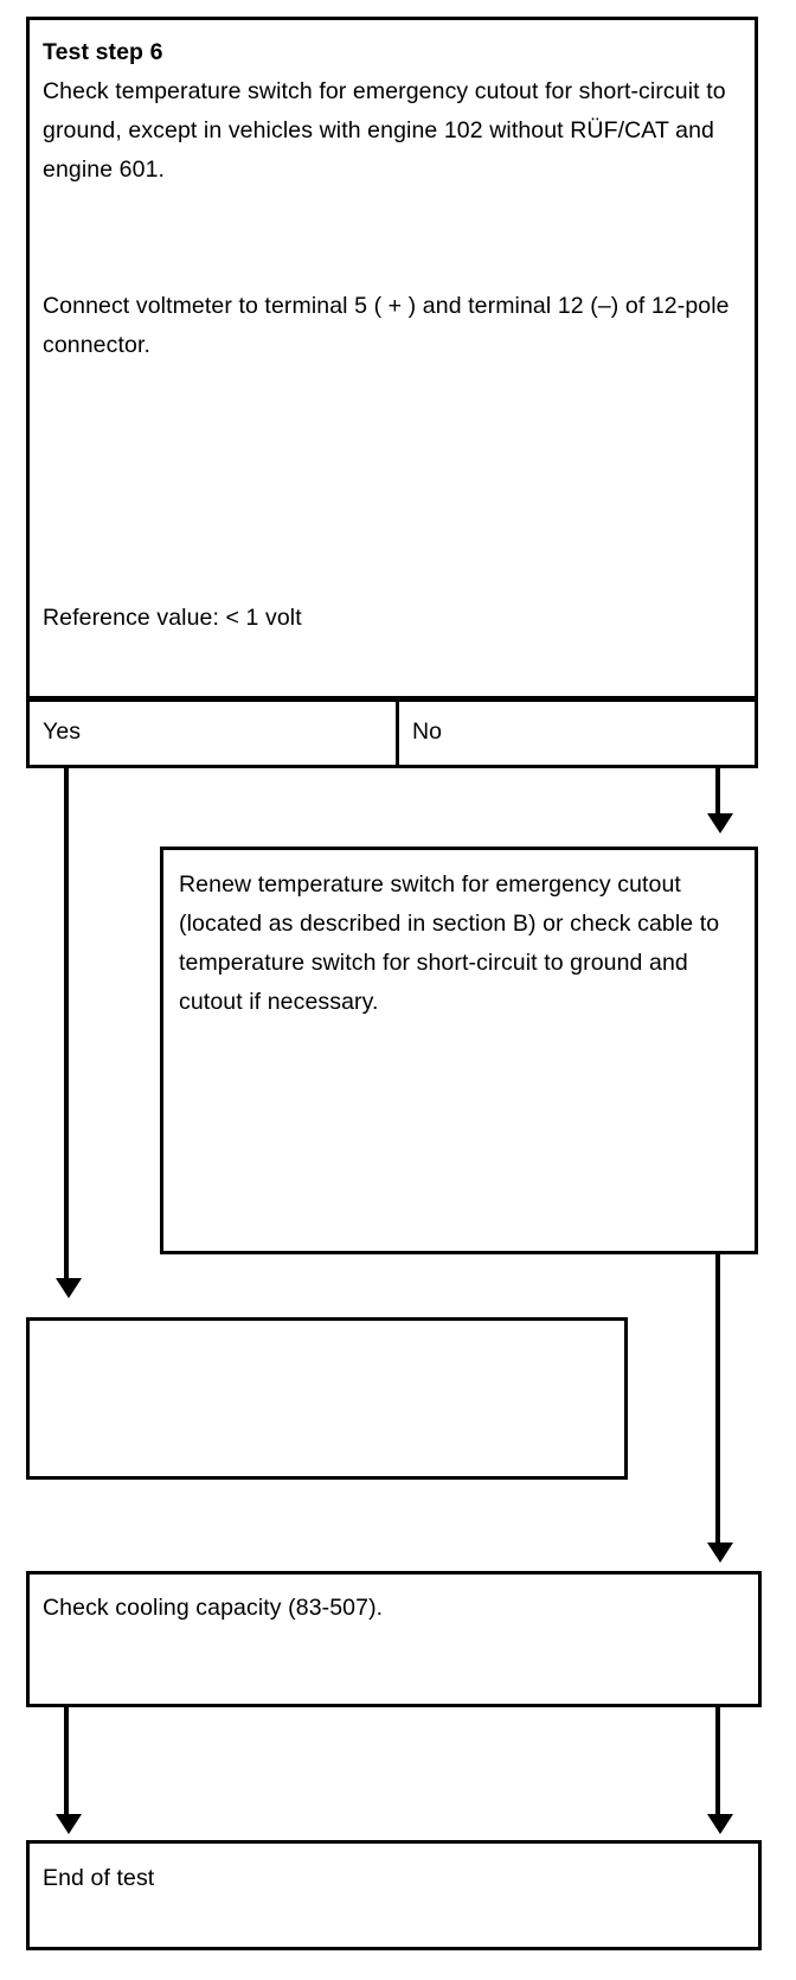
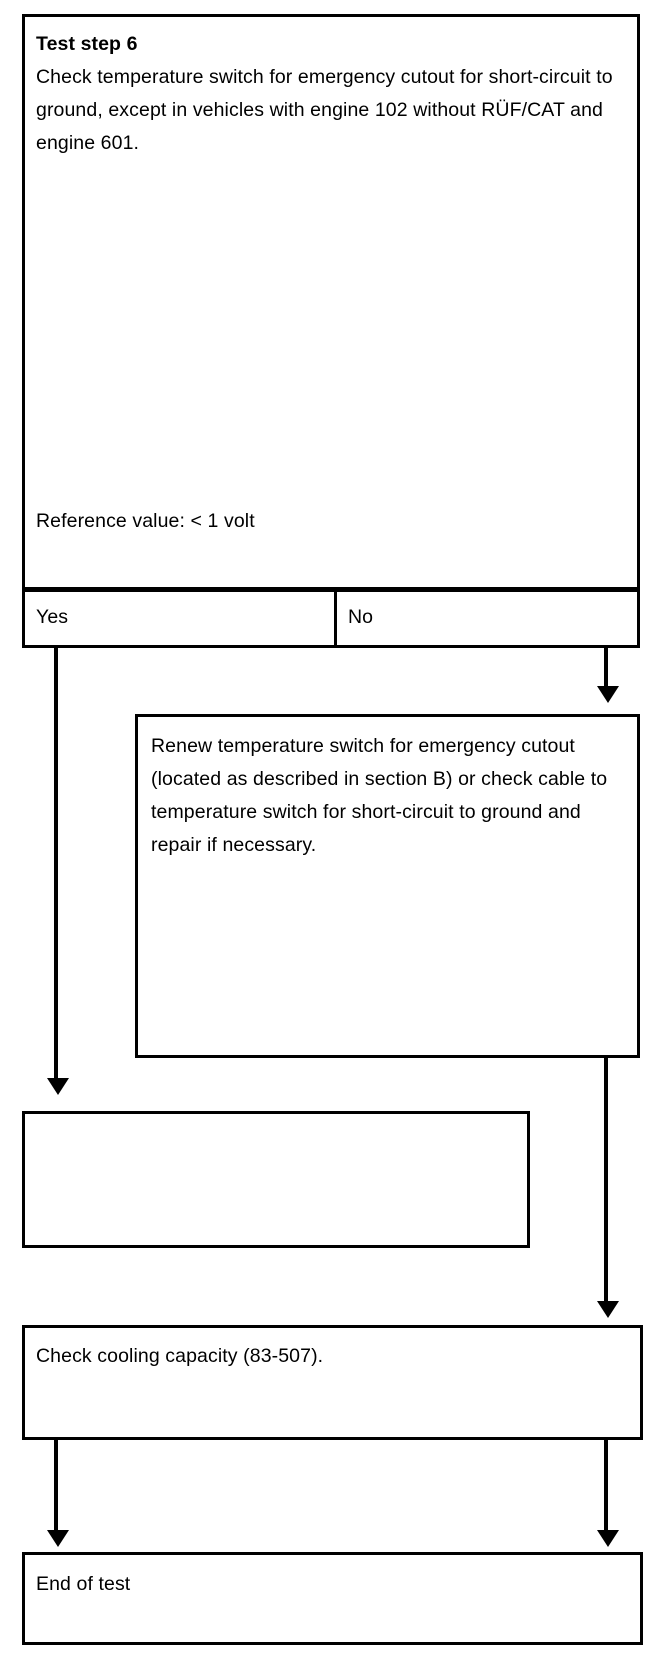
  Test step 6
  Check temperature switch for emergency cutout for short-circuit to ground, except in vehicles with engine 102 without RÜF/CAT and engine 601.
- Connect voltmeter to terminal 5 ( + ) and terminal 12 (–) of 12-pole connector.
  Reference value: < 1 volt
  Yes
  No
- Renew temperature switch for emergency cutout (located as described in section B) or check cable to temperature switch for short-circuit to ground and cutout if necessary.
+ Renew temperature switch for emergency cutout (located as described in section B) or check cable to temperature switch for short-circuit to ground and repair if necessary.
  Check cooling capacity (83-507).
  End of test
